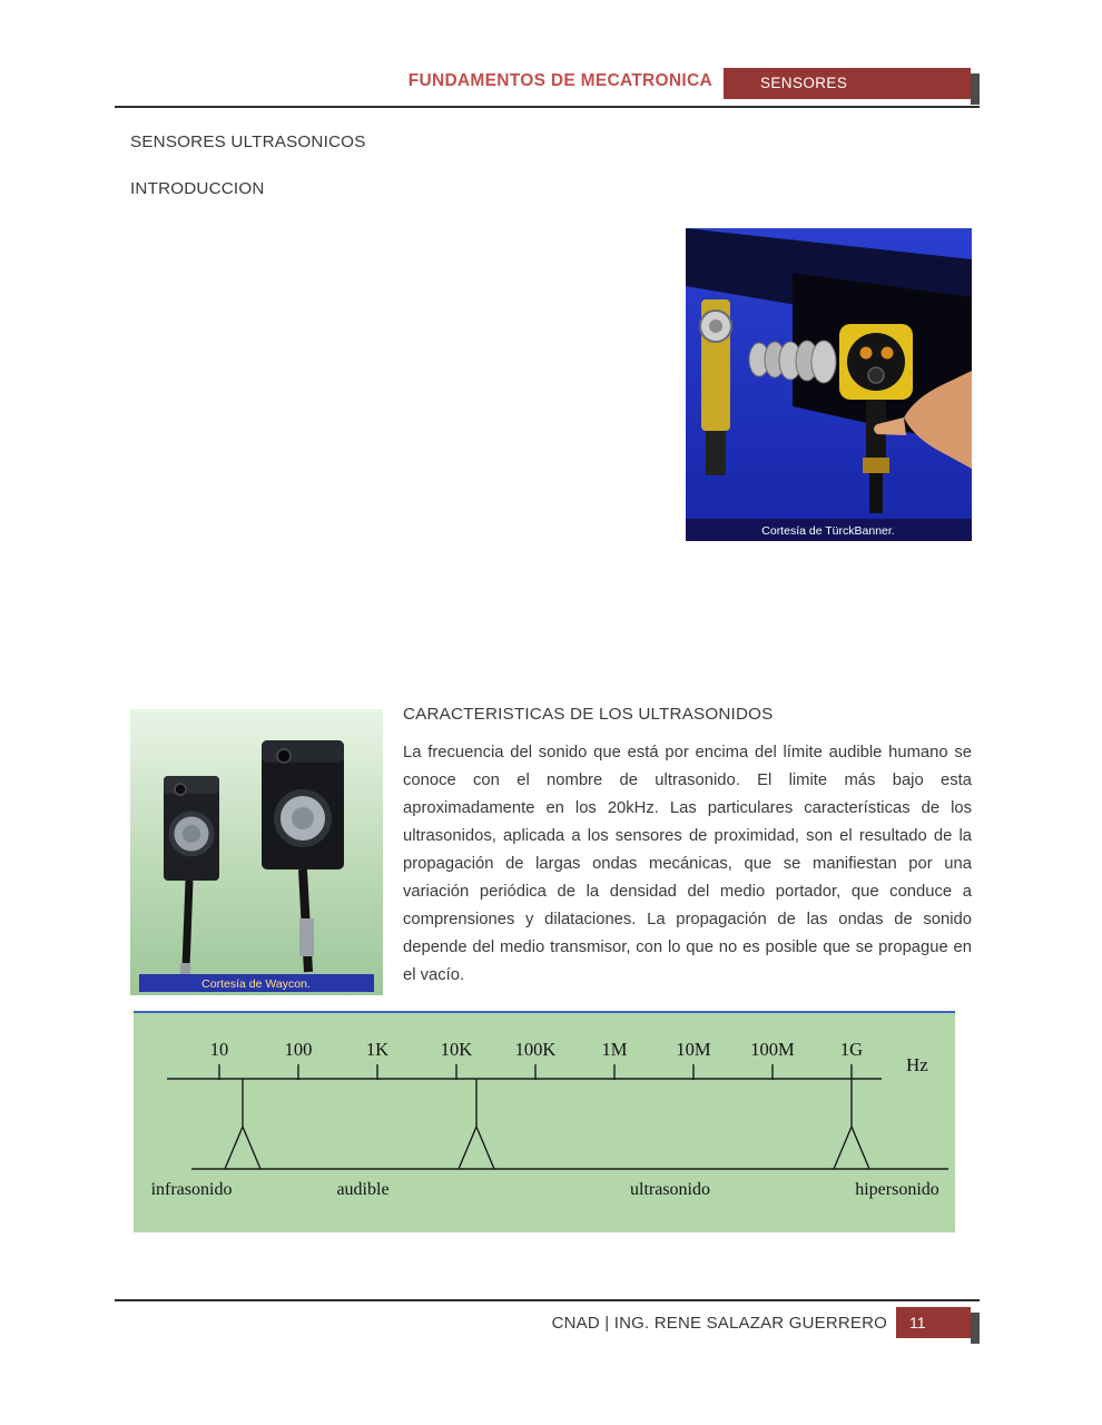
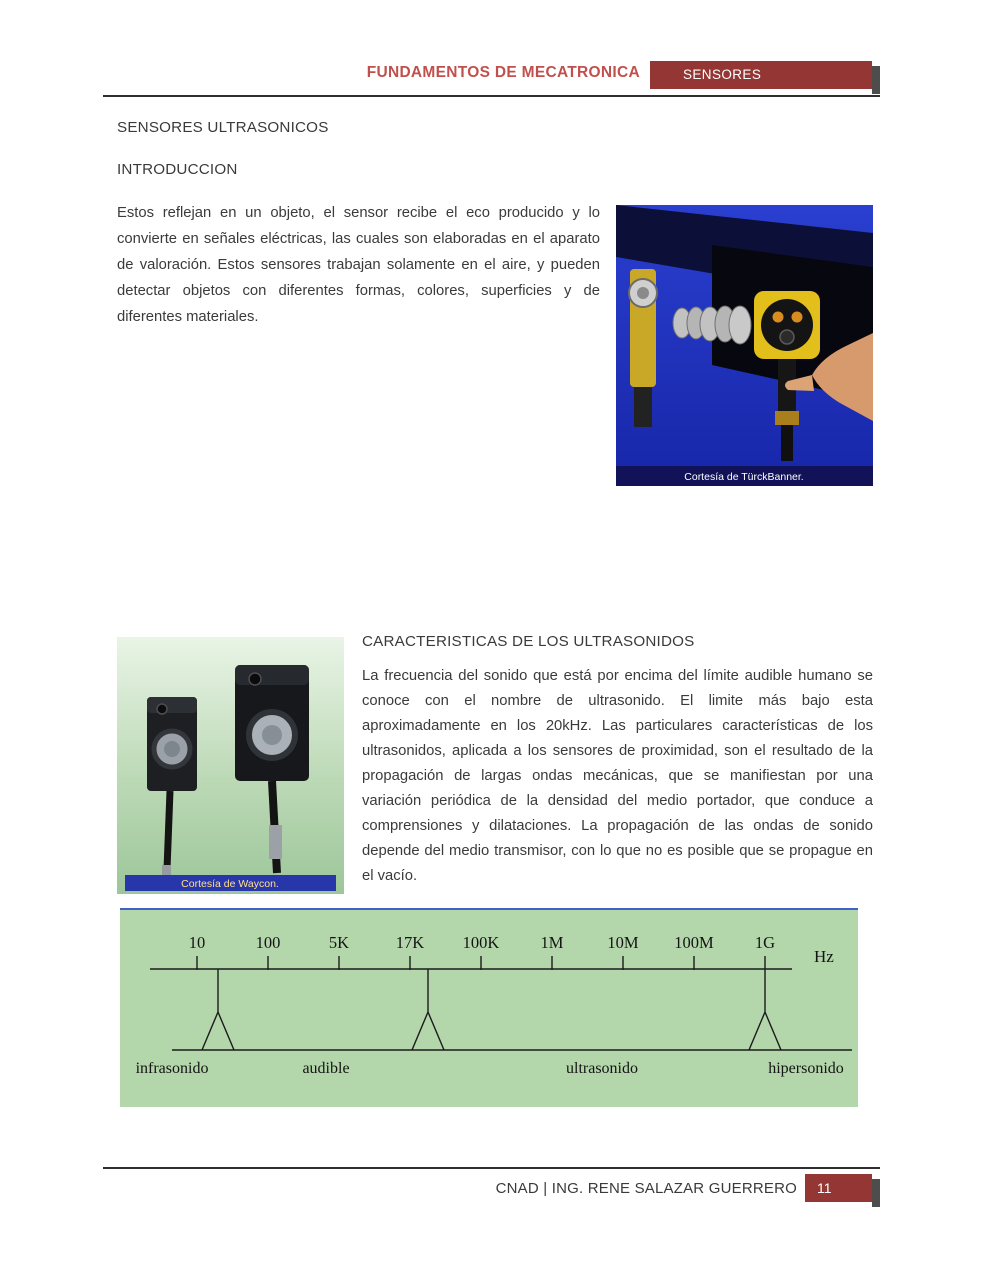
  FUNDAMENTOS DE MECATRONICA
  SENSORES
  SENSORES ULTRASONICOS
  INTRODUCCION
  Cortesía de TürckBanner.
+ Estos reflejan en un objeto, el sensor recibe el eco producido y lo convierte en señales eléctricas, las cuales son elaboradas en el aparato de valoración. Estos sensores trabajan solamente en el aire, y pueden detectar objetos con diferentes formas, colores, superficies y de diferentes materiales.
  Cortesía de Waycon.
  CARACTERISTICAS DE LOS ULTRASONIDOS
  La frecuencia del sonido que está por encima del límite audible humano se conoce con el nombre de ultrasonido. El limite más bajo esta aproximadamente en los 20kHz. Las particulares características de los ultrasonidos, aplicada a los sensores de proximidad, son el resultado de la propagación de largas ondas mecánicas, que se manifiestan por una variación periódica de la densidad del medio portador, que conduce a comprensiones y dilataciones. La propagación de las ondas de sonido depende del medio transmisor, con lo que no es posible que se propague en el vacío.
  10
  100
- 1K
+ 5K
- 10K
+ 17K
  100K
  1M
  10M
  100M
  1G
  Hz
  infrasonido
  audible
  ultrasonido
  hipersonido
  CNAD | ING. RENE SALAZAR GUERRERO
  11
